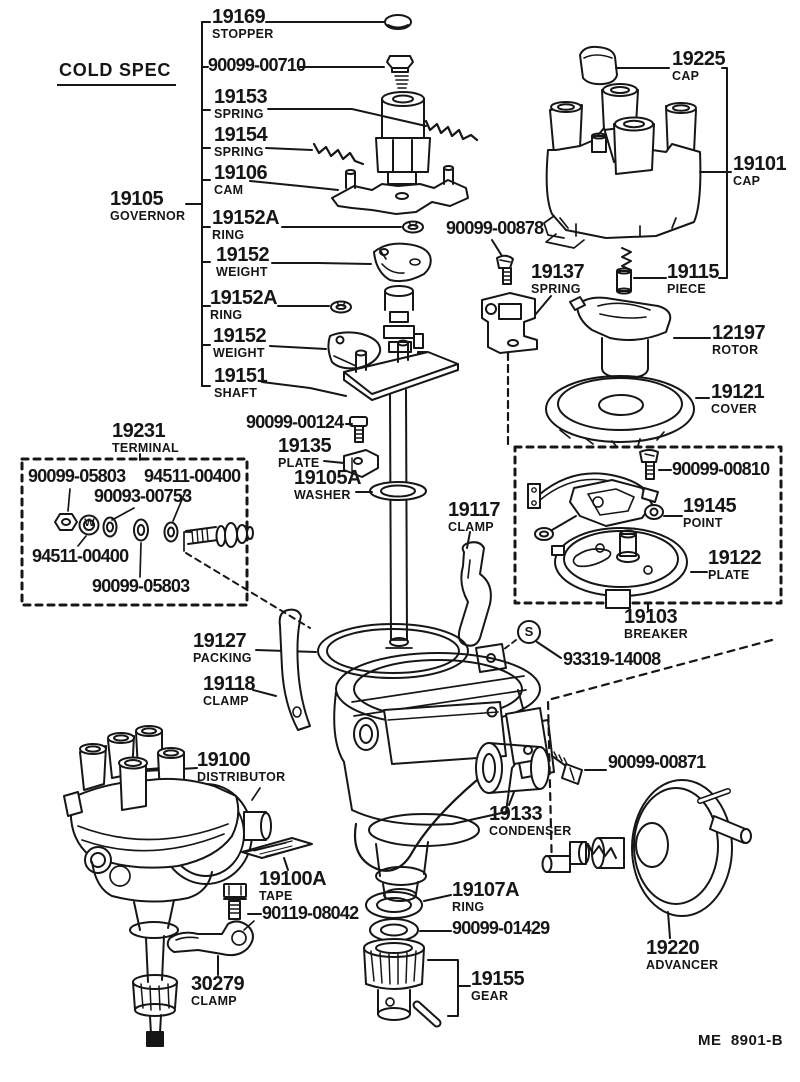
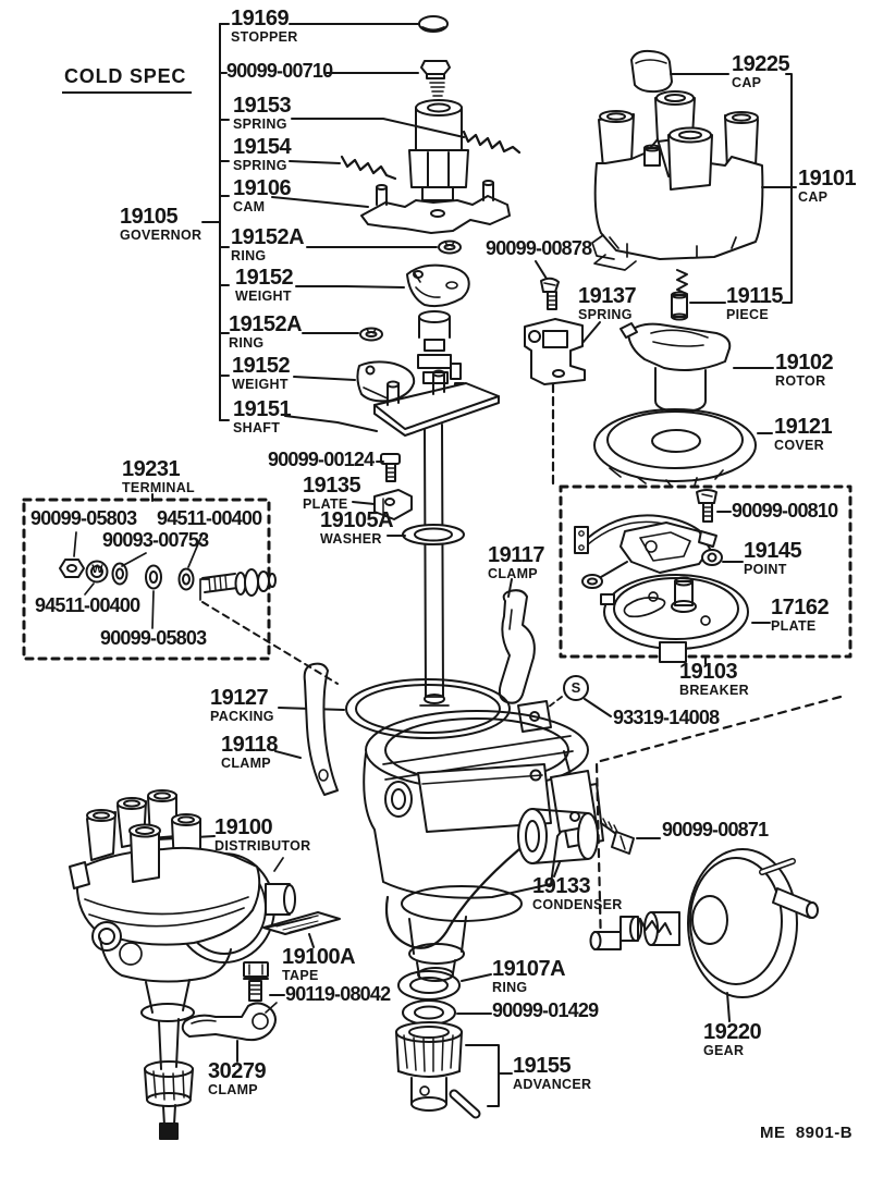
  COLD SPEC
  ME 8901-B
  S
  W
  19169
  STOPPER
  90099-00710
  19153
  SPRING
  19154
  SPRING
  19106
  CAM
  19105
  GOVERNOR
  19152A
  RING
  19152
  WEIGHT
  19152A
  RING
  19152
  WEIGHT
  19151
  SHAFT
  19225
  CAP
  19101
  CAP
  90099-00878
  19137
  SPRING
  19115
  PIECE
- 12197
+ 19102
  ROTOR
  19121
  COVER
  90099-00124
  19135
  PLATE
  19105A
  WASHER
  19231
  TERMINAL
  90099-05803
  94511-00400
  90093-00753
  94511-00400
  90099-05803
  19117
  CLAMP
  90099-00810
  19145
  POINT
- 19122
+ 17162
  PLATE
  19103
  BREAKER
  93319-14008
  19127
  PACKING
  19118
  CLAMP
  19100
  DISTRIBUTOR
  90099-00871
  19133
  CONDENSER
  19100A
  TAPE
  90119-08042
  30279
  CLAMP
  19107A
  RING
  90099-01429
  19155
- GEAR
+ ADVANCER
  19220
- ADVANCER
+ GEAR
